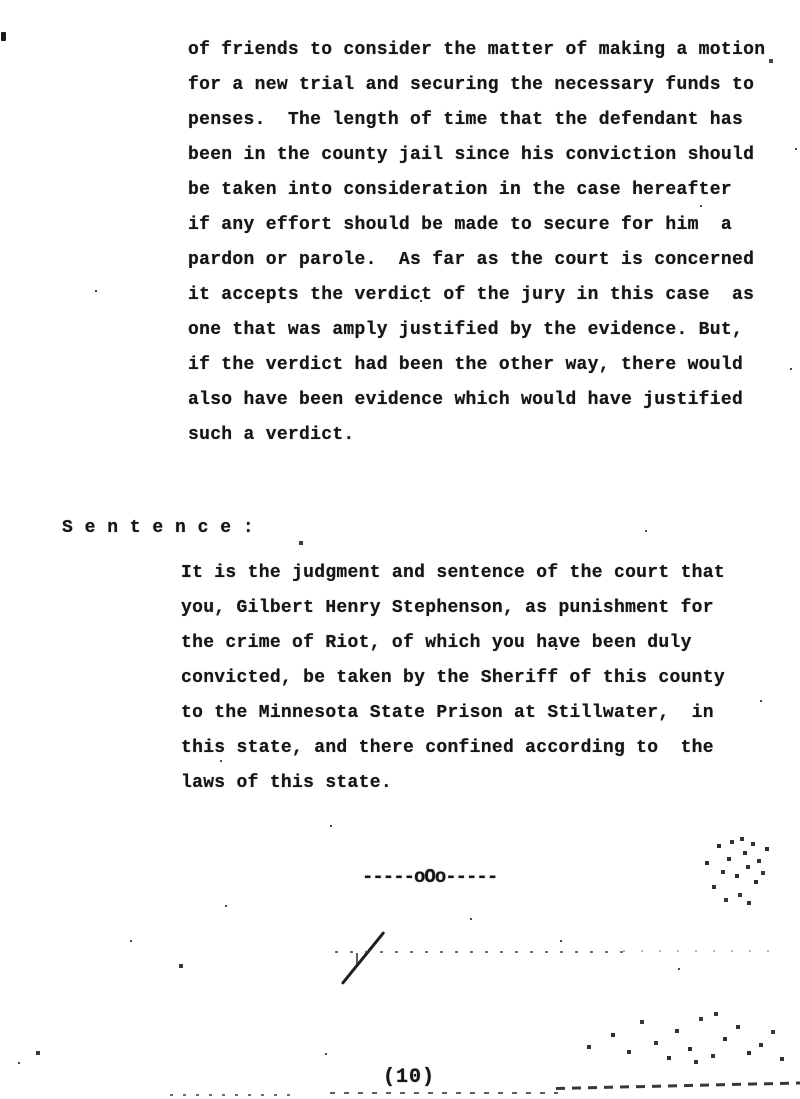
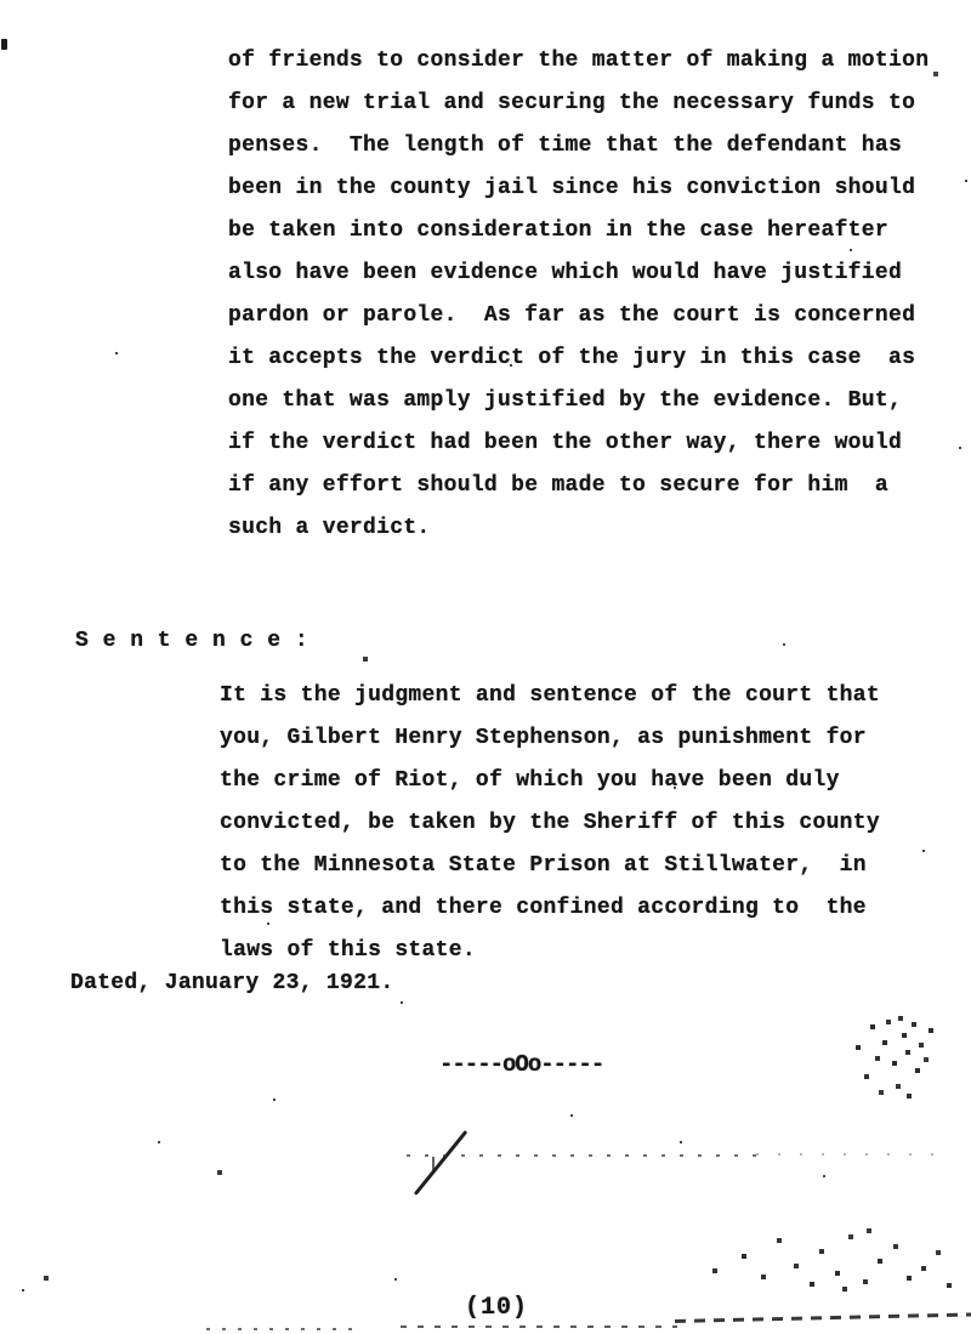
  of friends to consider the matter of making a motion
  for a new trial and securing the necessary funds to
  penses. The length of time that the defendant has
  been in the county jail since his conviction should
  be taken into consideration in the case hereafter
- if any effort should be made to secure for him a
+ also have been evidence which would have justified
  pardon or parole. As far as the court is concerned
  it accepts the verdict of the jury in this case as
  one that was amply justified by the evidence. But,
  if the verdict had been the other way, there would
- also have been evidence which would have justified
+ if any effort should be made to secure for him a
  such a verdict.
  S e n t e n c e :
  It is the judgment and sentence of the court that
  you, Gilbert Henry Stephenson, as punishment for
  the crime of Riot, of which you have been duly
  convicted, be taken by the Sheriff of this county
  to the Minnesota State Prison at Stillwater, in
  this state, and there confined according to the
  laws of this state.
+ Dated, January 23, 1921.
  -----oOo-----
  (10)
